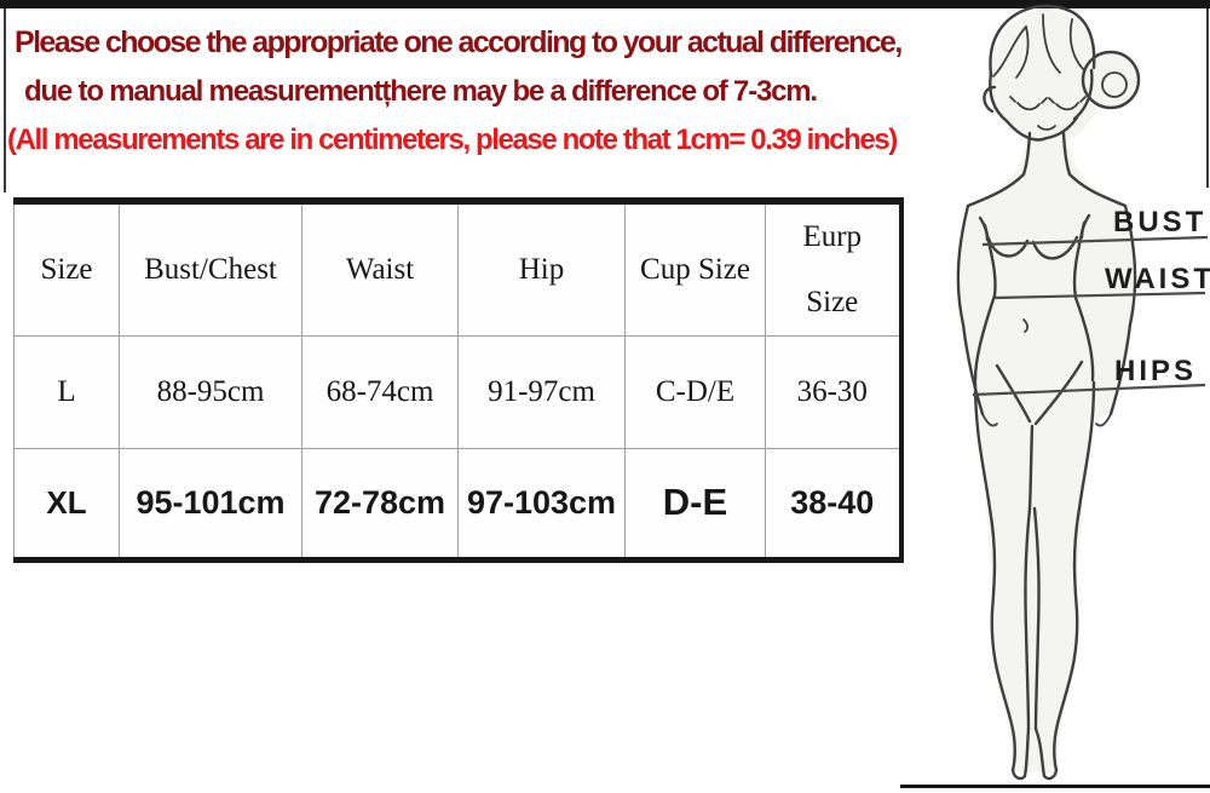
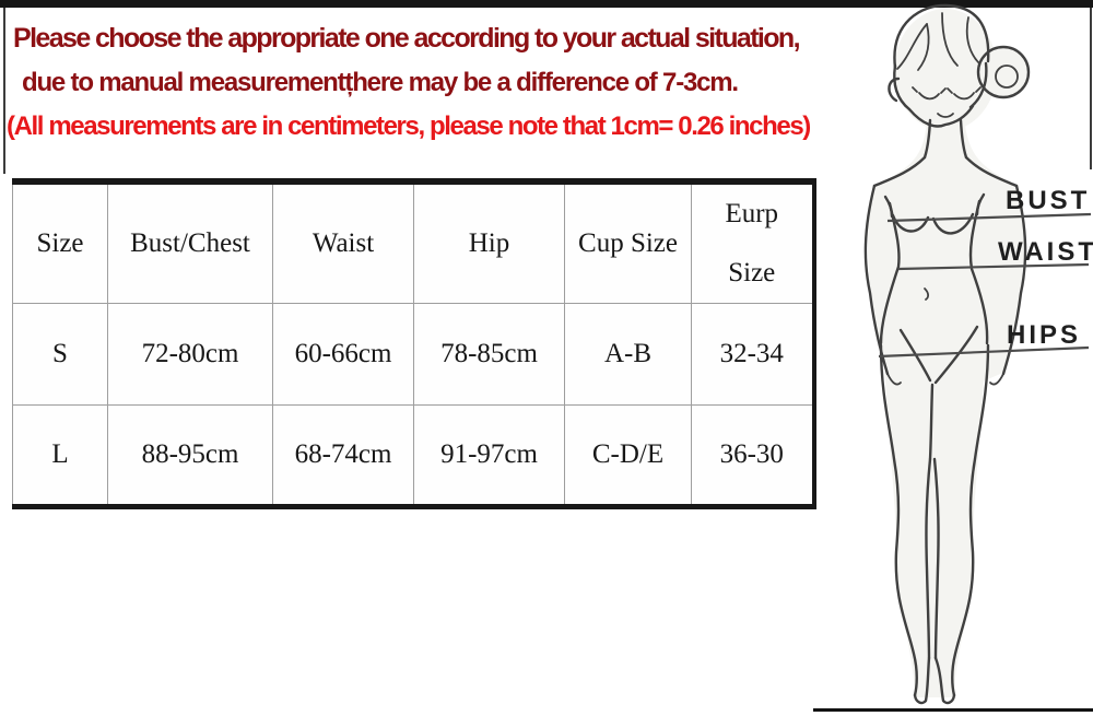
- Please choose the appropriate one according to your actual difference,
+ Please choose the appropriate one according to your actual situation,
  due to manual measurementțhere may be a difference of 7-3cm.
- (All measurements are in centimeters, please note that 1cm= 0.39 inches)
+ (All measurements are in centimeters, please note that 1cm= 0.26 inches)
  Size	Bust/Chest	Waist	Hip	Cup Size	Eurp Size
+ S	72-80cm	60-66cm	78-85cm	A-B	32-34
  L	88-95cm	68-74cm	91-97cm	C-D/E	36-30
- XL	95-101cm	72-78cm	97-103cm	D-E	38-40
  BUST
  WAIST
  HIPS
